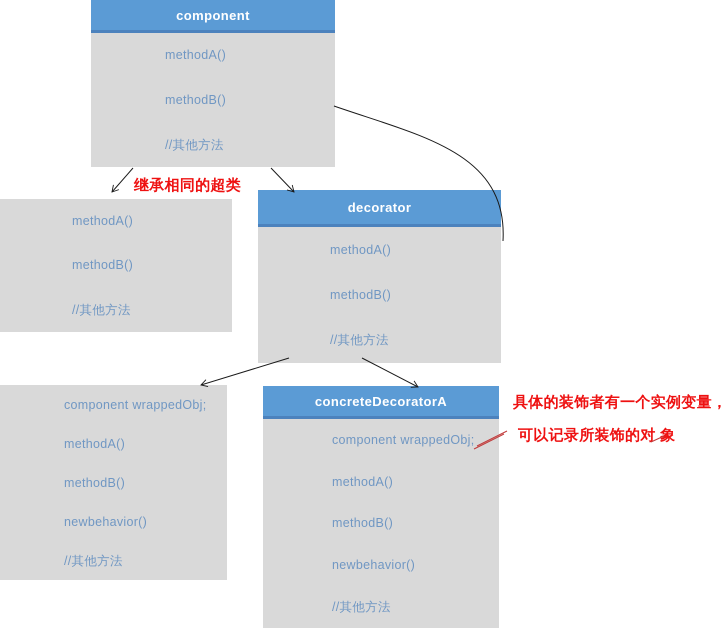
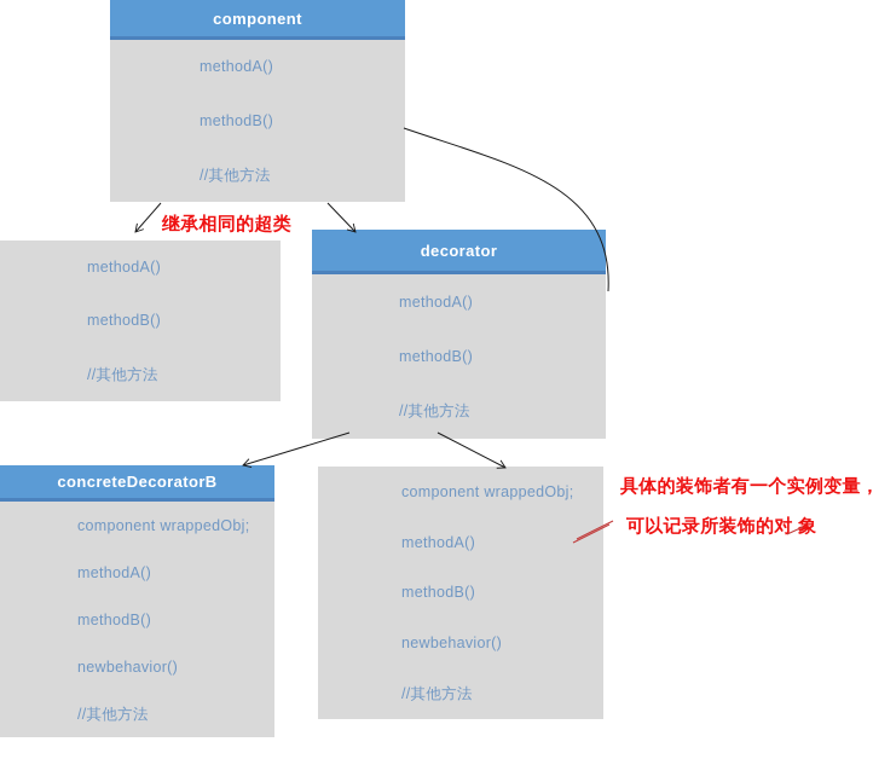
  component
  methodA()
  methodB()
  //其他方法
  methodA()
  methodB()
  //其他方法
  decorator
  methodA()
  methodB()
  //其他方法
+ concreteDecoratorB
  component wrappedObj;
  methodA()
  methodB()
  newbehavior()
  //其他方法
- concreteDecoratorA
  component wrappedObj;
  methodA()
  methodB()
  newbehavior()
  //其他方法
  继承相同的超类
  具体的装饰者有一个实例变量，
  可以记录所装饰的对 象
